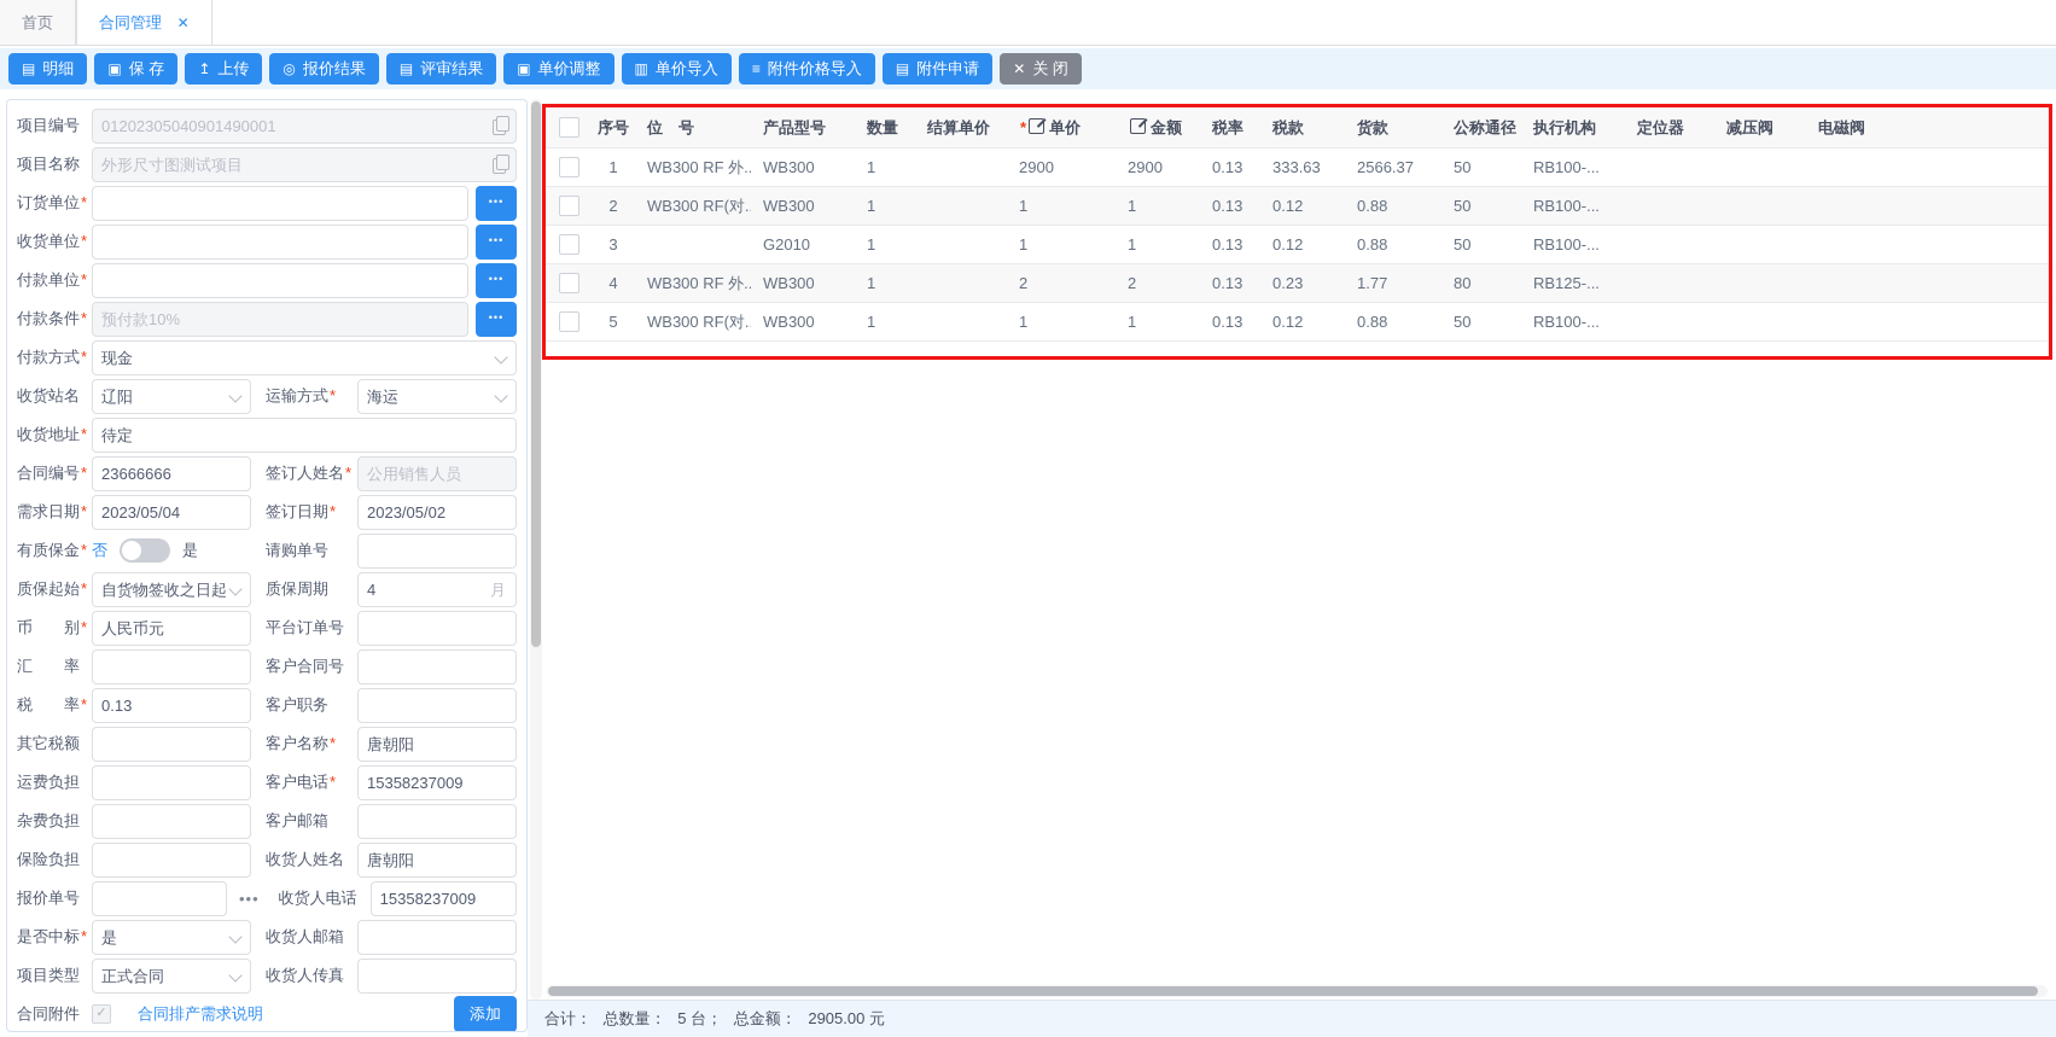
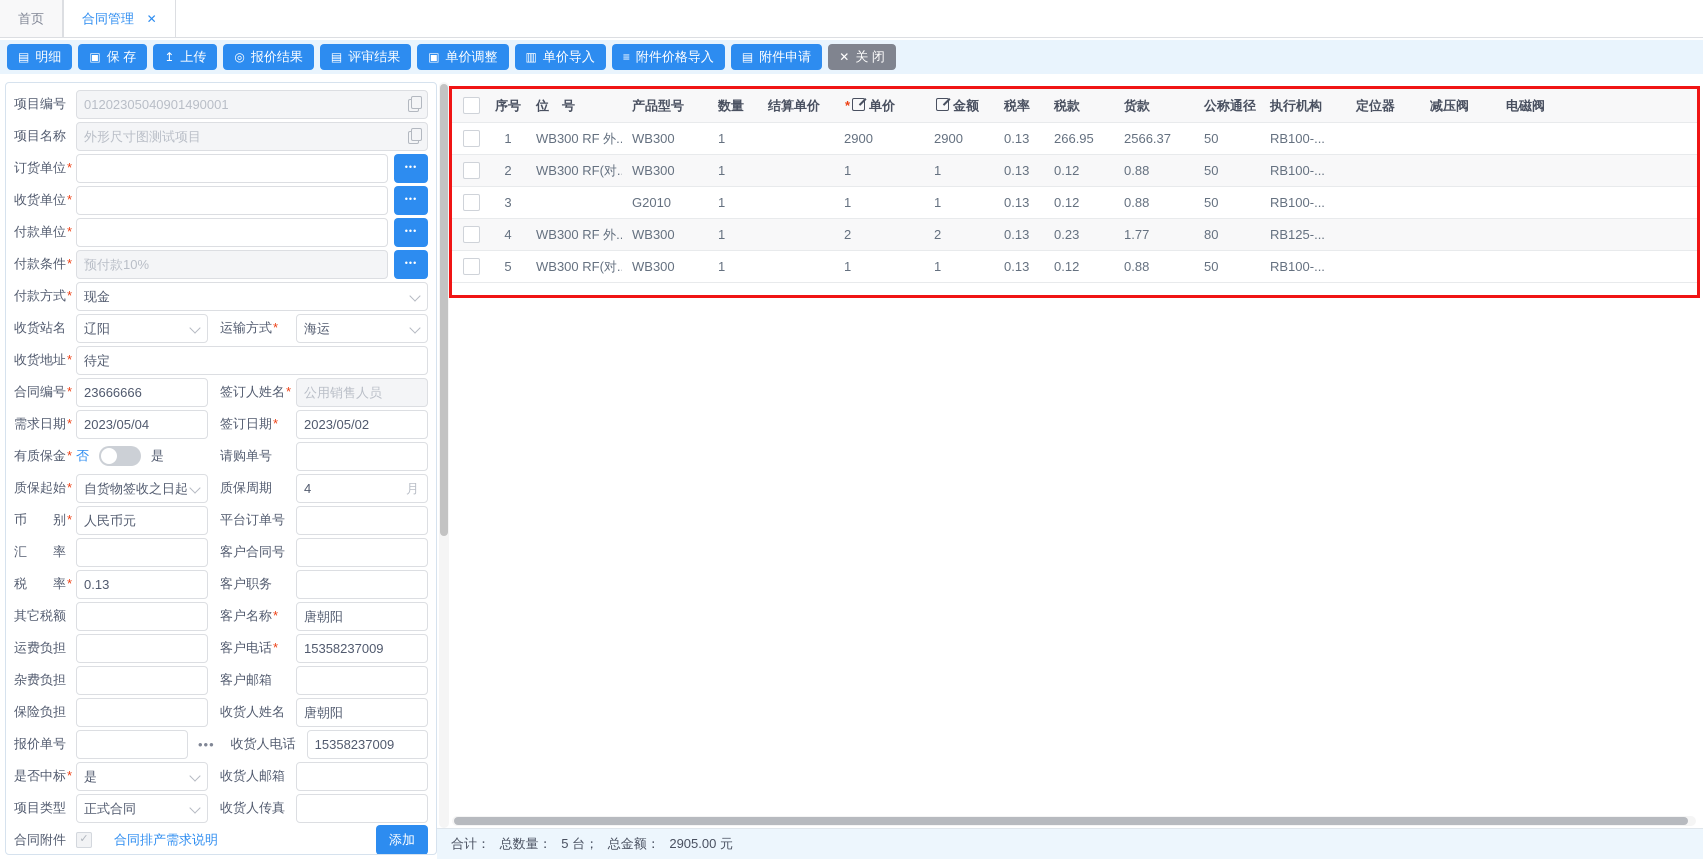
  首页
  合同管理 ✕
  ▤
  明细
  ▣
  保 存
  ↥
  上传
  ◎
  报价结果
  ▤
  评审结果
  ▣
  单价调整
  ▥
  单价导入
  ≡
  附件价格导入
  ▤
  附件申请
  ✕
  关 闭
  项目编号
  01202305040901490001
  项目名称
  外形尺寸图测试项目
  订货单位*
  •••
  收货单位*
  •••
  付款单位*
  •••
  付款条件*
  预付款10%
  •••
  付款方式*
  现金
  收货站名
  辽阳
  运输方式*
  海运
  收货地址*
  待定
  合同编号*
  23666666
  签订人姓名*
  公用销售人员
  需求日期*
  2023/05/04
  签订日期*
  2023/05/02
  有质保金*
  否
  是
  请购单号
  质保起始*
  自货物签收之日起
  质保周期
  4
  月
  币 别*
  人民币元
  平台订单号
  汇 率
  客户合同号
  税 率*
  0.13
  客户职务
  其它税额
  客户名称*
  唐朝阳
  运费负担
  客户电话*
  15358237009
  杂费负担
  客户邮箱
  保险负担
  收货人姓名
  唐朝阳
  报价单号
  •••
  收货人电话
  15358237009
  是否中标*
  是
  收货人邮箱
  项目类型
  正式合同
  收货人传真
  合同附件
  ✓
  合同排产需求说明
  添加
  	序号	位 号	产品型号	数量	结算单价	* 单价	金额	税率	税款	货款	公称通径	执行机构	定位器	减压阀	电磁阀
- 	1	WB300 RF 外..	WB300	1		2900	2900	0.13	333.63	2566.37	50	RB100-...
+ 	1	WB300 RF 外..	WB300	1		2900	2900	0.13	266.95	2566.37	50	RB100-...
  	2	WB300 RF(对.	WB300	1		1	1	0.13	0.12	0.88	50	RB100-...
  	3		G2010	1		1	1	0.13	0.12	0.88	50	RB100-...
  	4	WB300 RF 外..	WB300	1		2	2	0.13	0.23	1.77	80	RB125-...
  	5	WB300 RF(对.	WB300	1		1	1	0.13	0.12	0.88	50	RB100-...
  合计： 总数量： 5 台； 总金额： 2905.00 元
